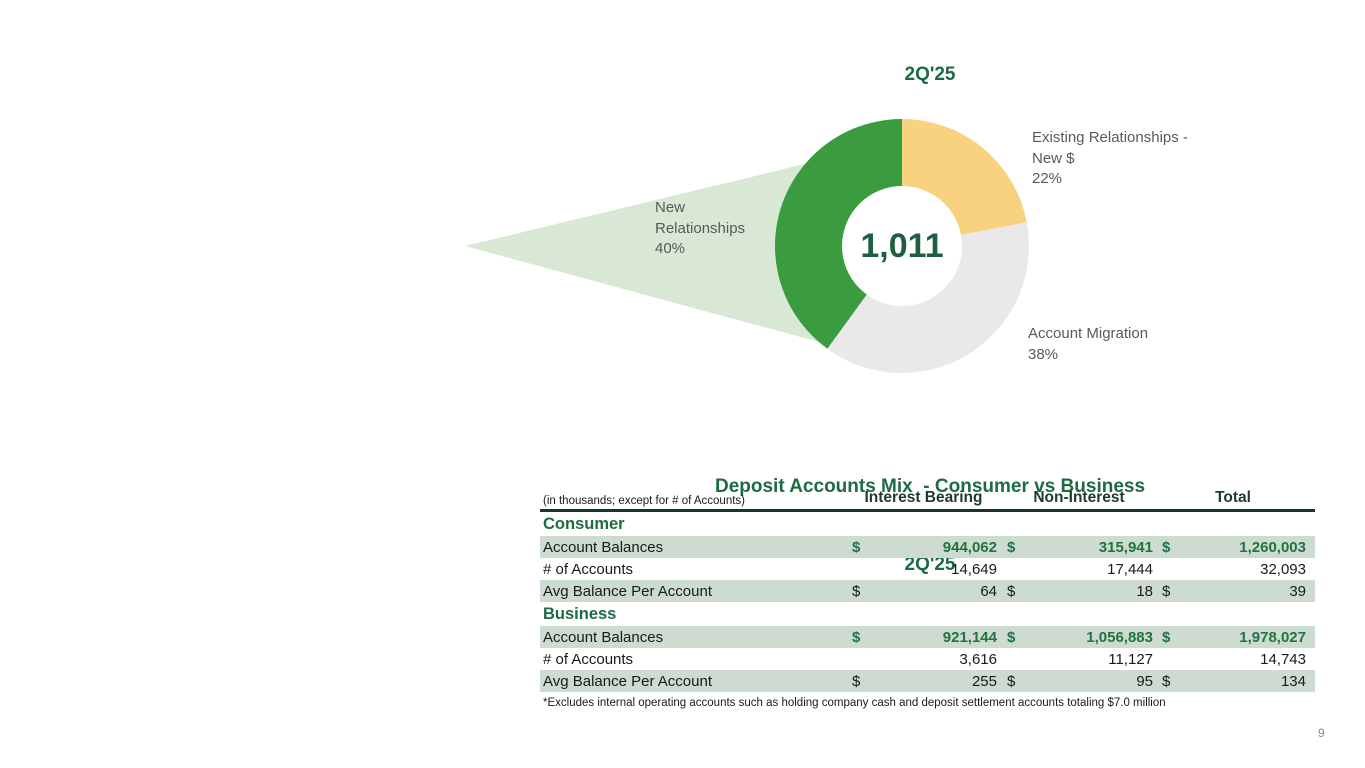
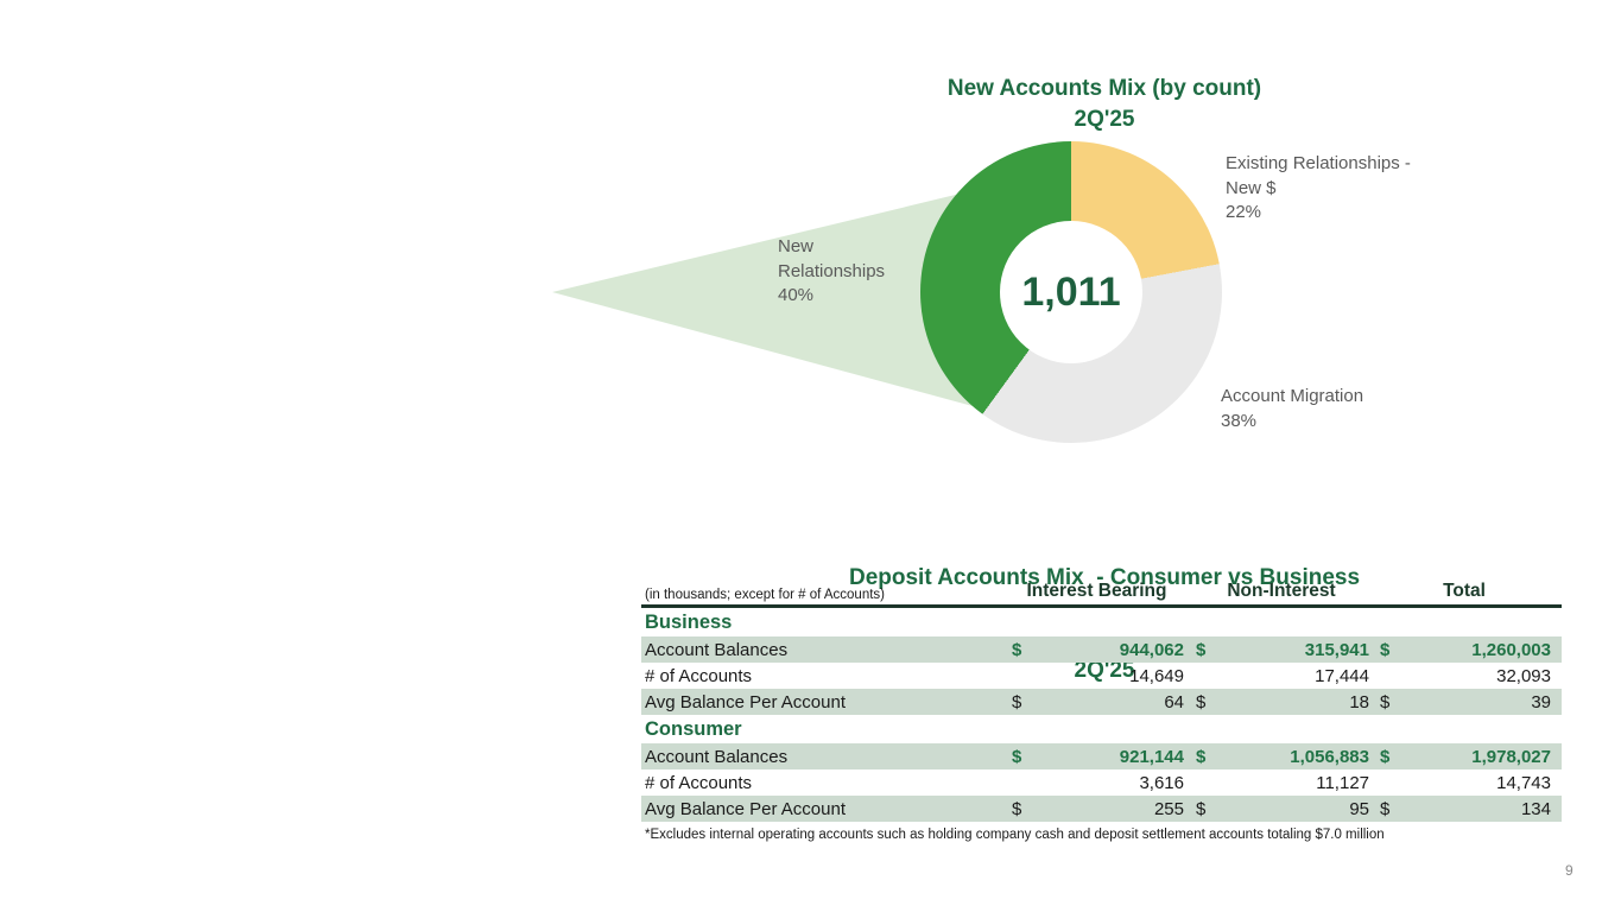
+ New Accounts Mix (by count)
  2Q'25
  1,011
  Existing Relationships -
  New $
  22%
  New
  Relationships
  40%
  Account Migration
  38%
  Deposit Accounts Mix - Consumer vs Business
  2Q'25
  (in thousands; except for # of Accounts)
  Interest Bearing
  Non-Interest
  Total
- Consumer
+ Business
  Account Balances
  $
  944,062
  $
  315,941
  $
  1,260,003
  # of Accounts
  14,649
  17,444
  32,093
  Avg Balance Per Account
  $
  64
  $
  18
  $
  39
- Business
+ Consumer
  Account Balances
  $
  921,144
  $
  1,056,883
  $
  1,978,027
  # of Accounts
  3,616
  11,127
  14,743
  Avg Balance Per Account
  $
  255
  $
  95
  $
  134
  *Excludes internal operating accounts such as holding company cash and deposit settlement accounts totaling $7.0 million
  9
